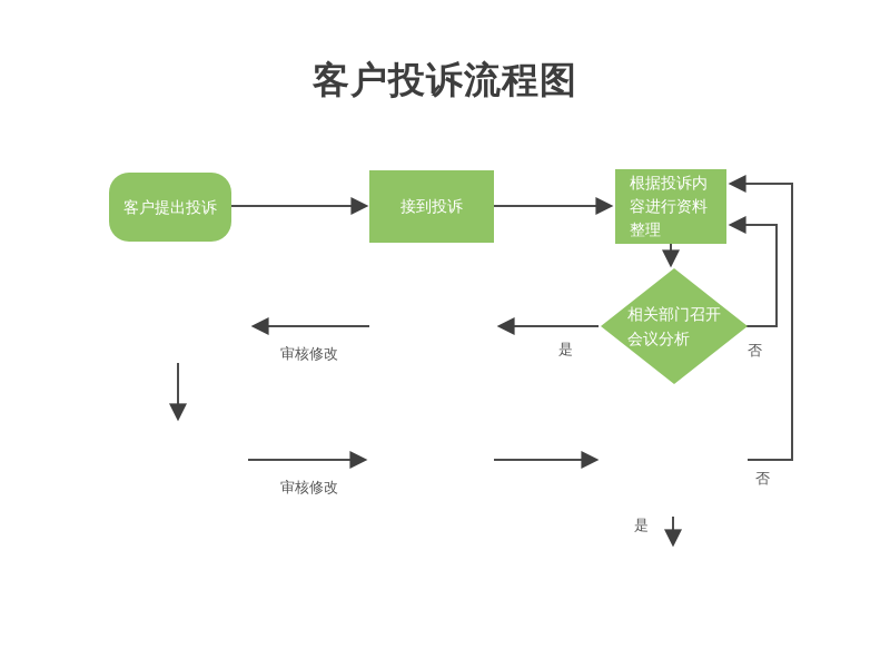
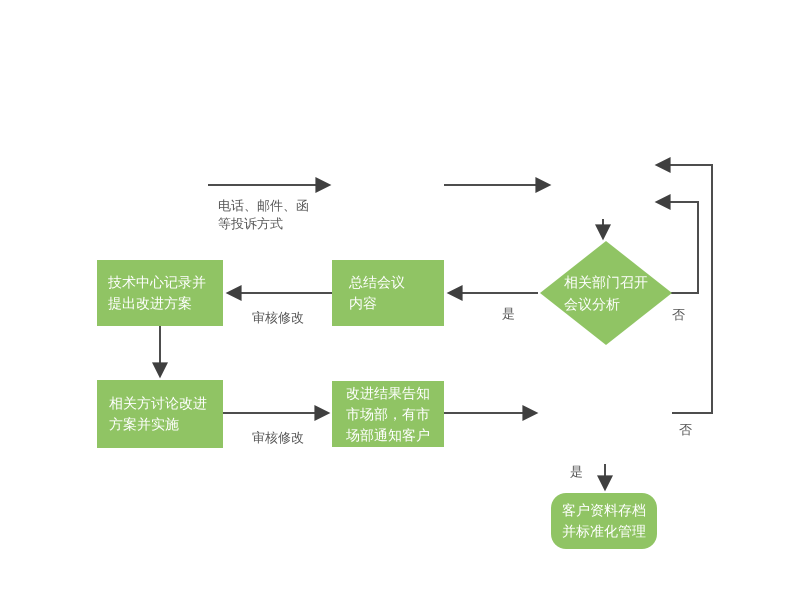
- 客户投诉流程图
- 客户提出投诉
- 接到投诉
- 根据投诉内
- 容进行资料
- 整理
  相关部门召开
  会议分析
+ 总结会议
+ 内容
+ 技术中心记录并
+ 提出改进方案
+ 相关方讨论改进
+ 方案并实施
+ 改进结果告知
+ 市场部，有市
+ 场部通知客户
+ 客户资料存档
+ 并标准化管理
+ 电话、邮件、函
+ 等投诉方式
  是
  审核修改
  审核修改
  否
  否
  是
